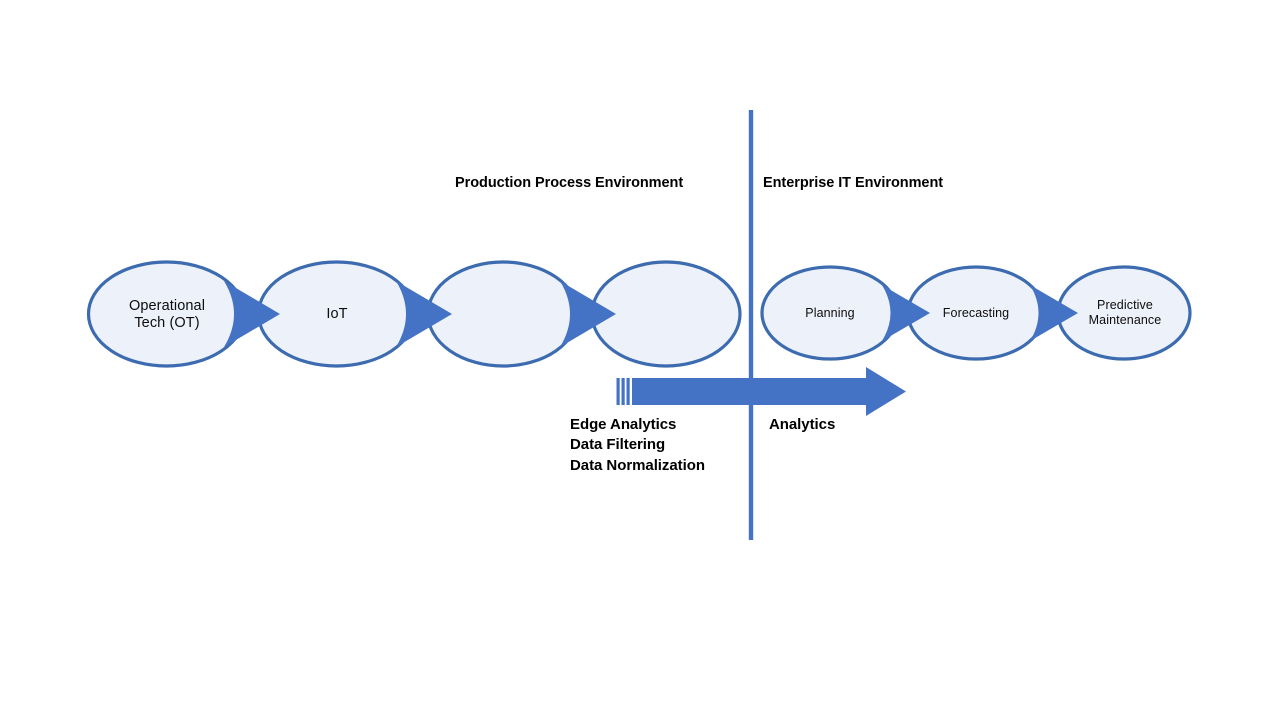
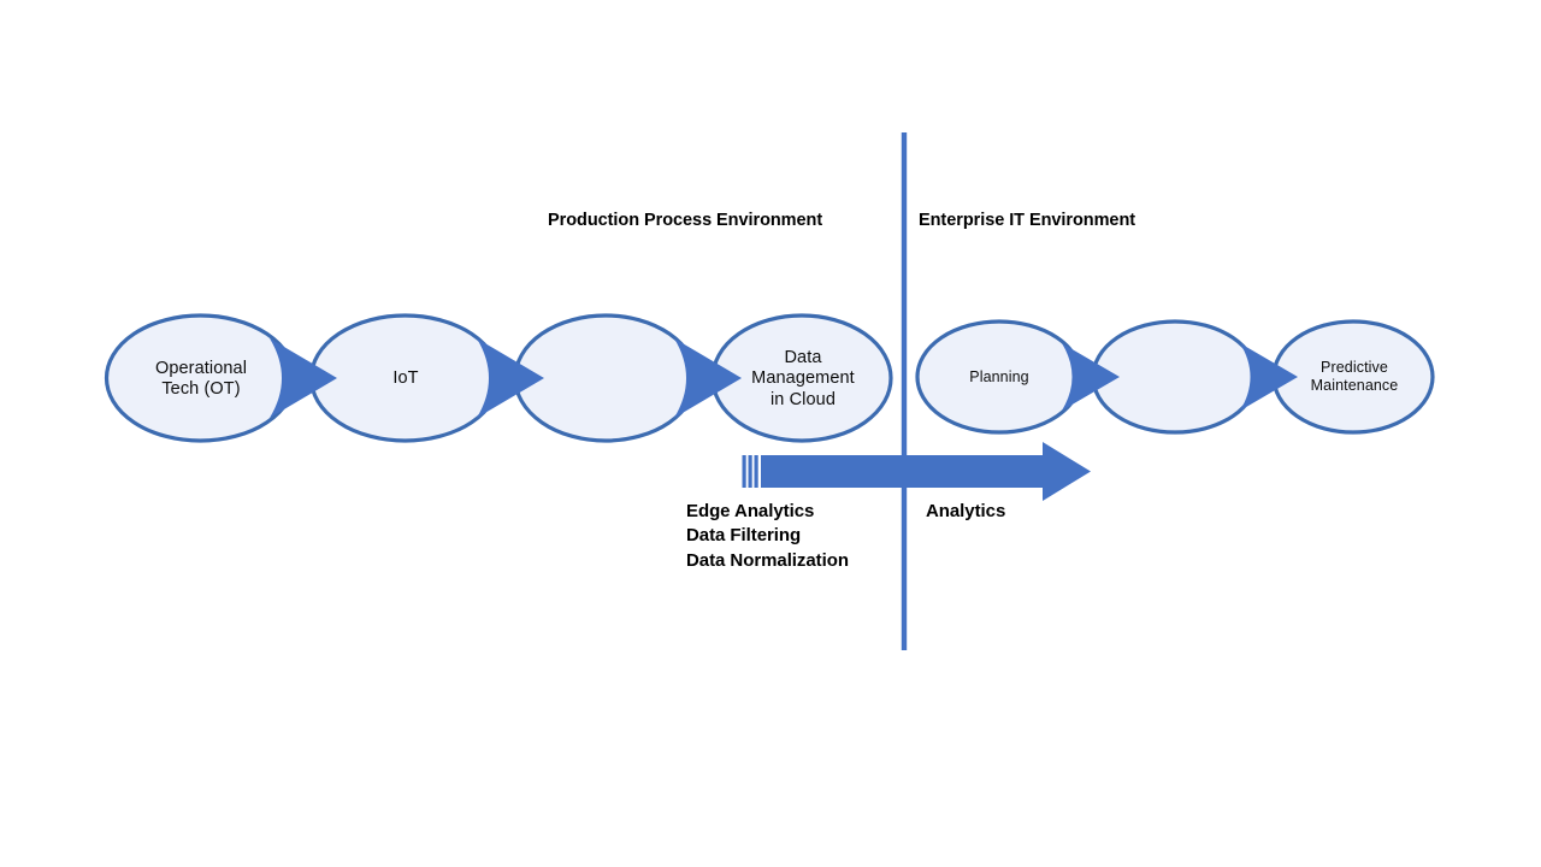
  Production Process Environment
  Enterprise IT Environment
  Operational
  Tech (OT)
  IoT
+ Data
+ Management
+ in Cloud
  Planning
- Forecasting
  Predictive
  Maintenance
  Edge Analytics
  Data Filtering
  Data Normalization
  Analytics
